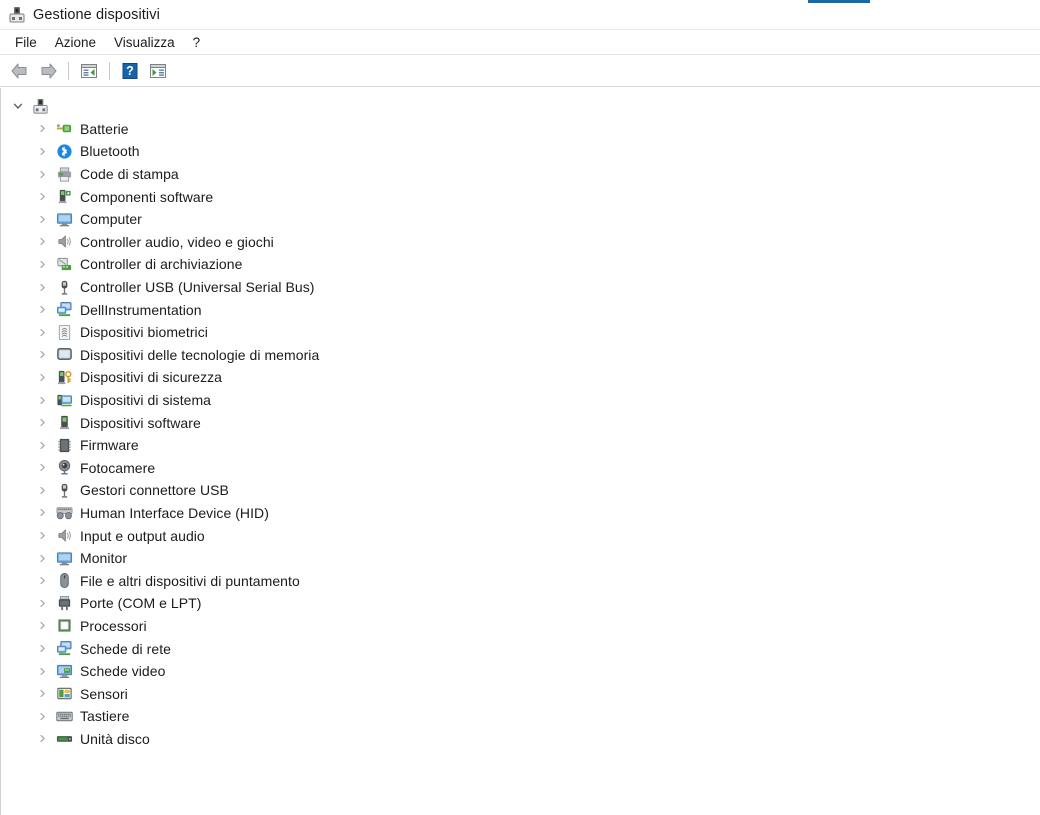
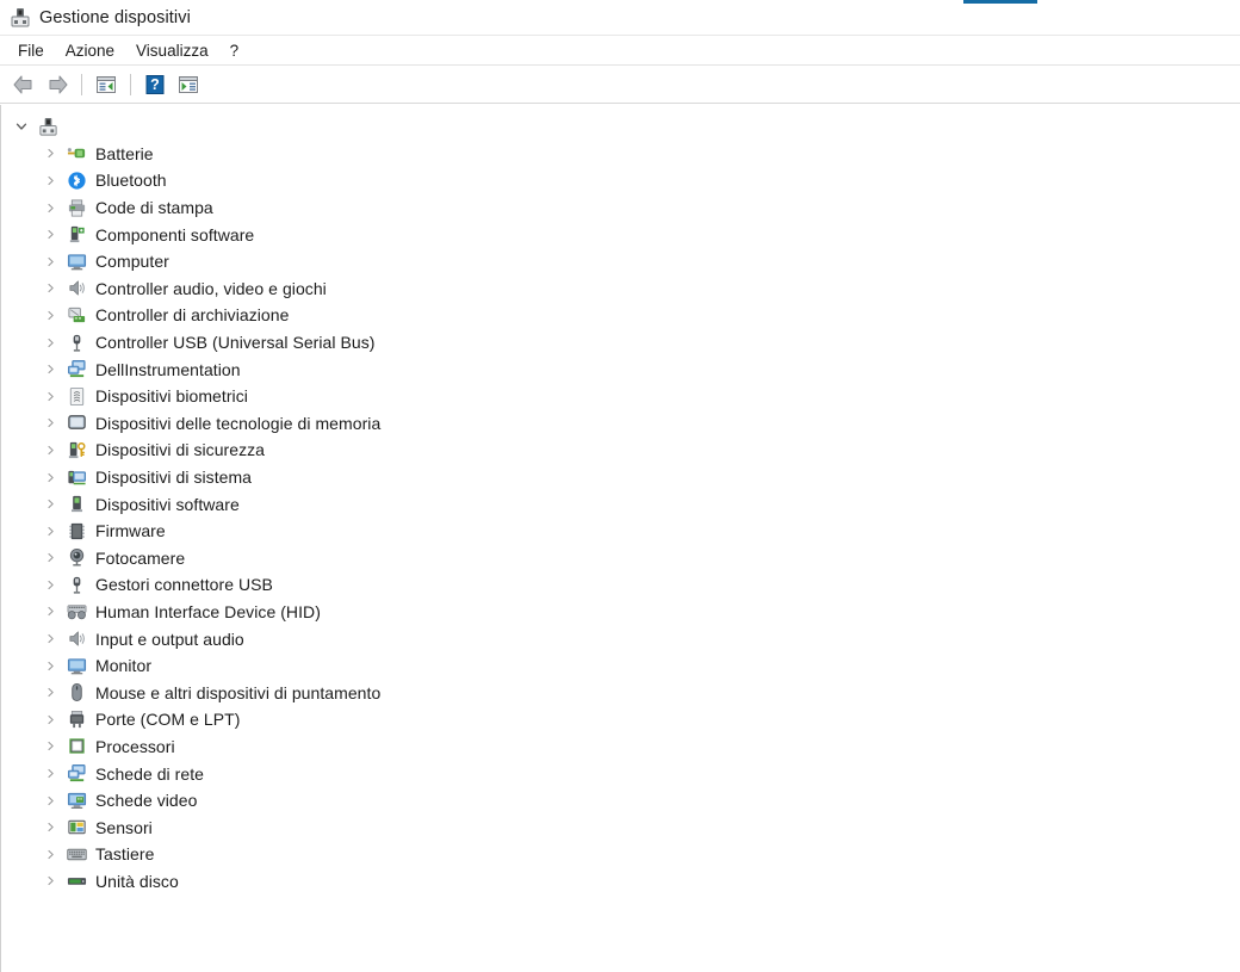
  Gestione dispositivi
  File
  Azione
  Visualizza
  ?
  ?
  Batterie
  Bluetooth
  Code di stampa
  Componenti software
  Computer
  Controller audio, video e giochi
  Controller di archiviazione
  Controller USB (Universal Serial Bus)
  DellInstrumentation
  Dispositivi biometrici
  Dispositivi delle tecnologie di memoria
  Dispositivi di sicurezza
  Dispositivi di sistema
  Dispositivi software
  Firmware
  Fotocamere
  Gestori connettore USB
  Human Interface Device (HID)
  Input e output audio
  Monitor
- File e altri dispositivi di puntamento
+ Mouse e altri dispositivi di puntamento
  Porte (COM e LPT)
  Processori
  Schede di rete
  Schede video
  Sensori
  Tastiere
  Unità disco
